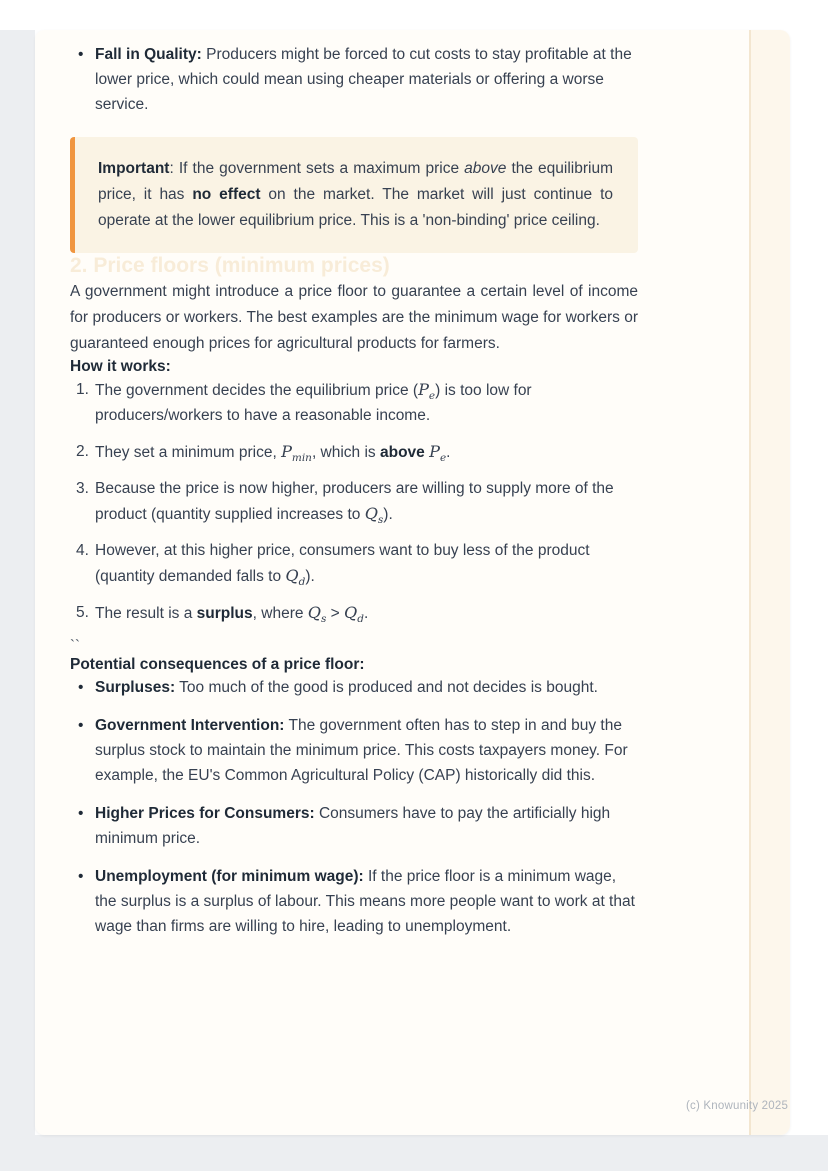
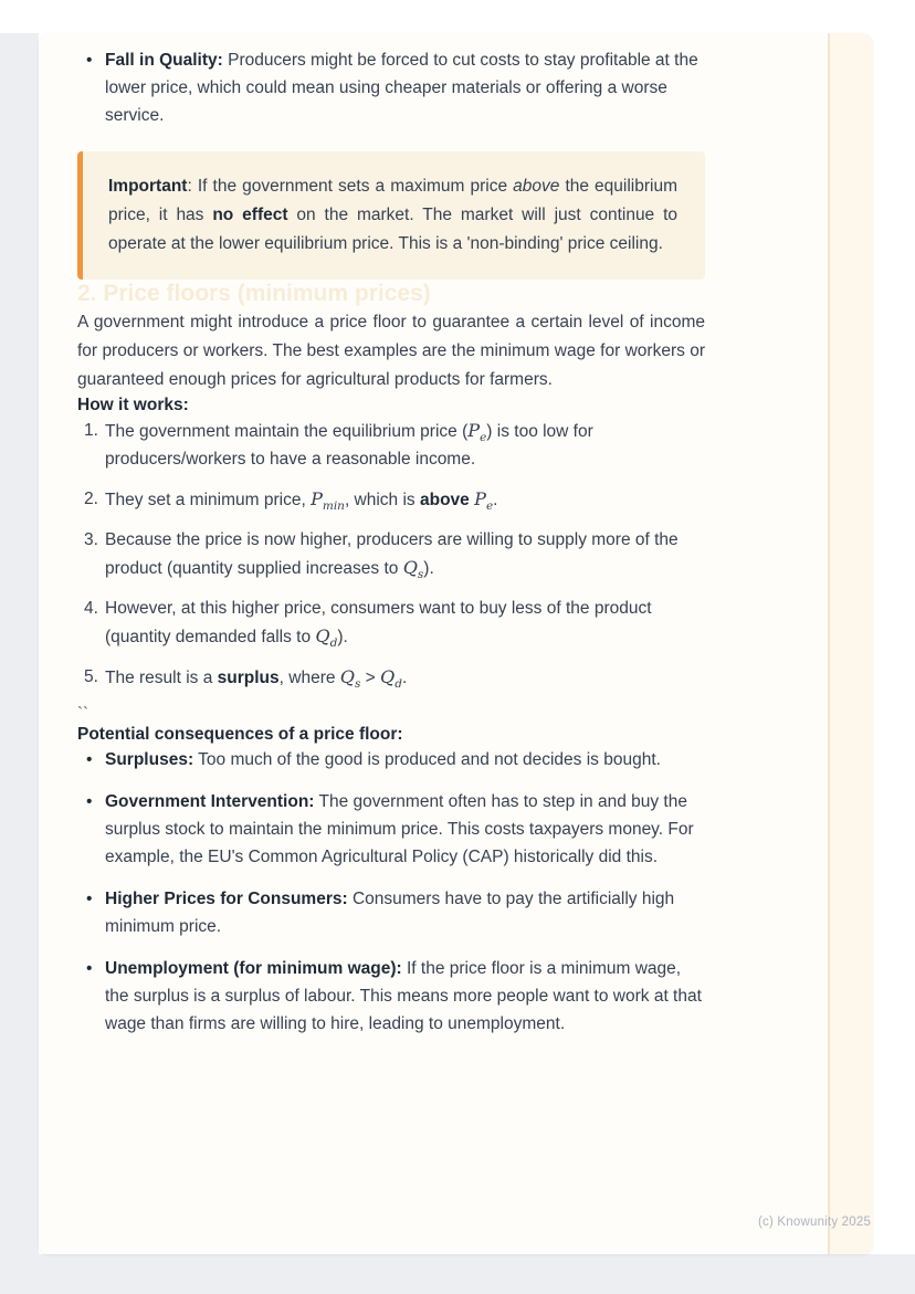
  •
  Fall in Quality: Producers might be forced to cut costs to stay profitable at the lower price, which could mean using cheaper materials or offering a worse service.
  Important: If the government sets a maximum price above the equilibrium price, it has no effect on the market. The market will just continue to operate at the lower equilibrium price. This is a 'non-binding' price ceiling.
  2. Price floors (minimum prices)
  A government might introduce a price floor to guarantee a certain level of income for producers or workers. The best examples are the minimum wage for workers or guaranteed enough prices for agricultural products for farmers.
  How it works:
  1.
- The government decides the equilibrium price (Pe) is too low for producers/workers to have a reasonable income.
+ The government maintain the equilibrium price (Pe) is too low for producers/workers to have a reasonable income.
  2.
  They set a minimum price, Pmin, which is above Pe.
  3.
  Because the price is now higher, producers are willing to supply more of the product (quantity supplied increases to Qs).
  4.
  However, at this higher price, consumers want to buy less of the product (quantity demanded falls to Qd).
  5.
  The result is a surplus, where Qs > Qd.
  ``
  Potential consequences of a price floor:
  •
  Surpluses: Too much of the good is produced and not decides is bought.
  •
  Government Intervention: The government often has to step in and buy the surplus stock to maintain the minimum price. This costs taxpayers money. For example, the EU's Common Agricultural Policy (CAP) historically did this.
  •
  Higher Prices for Consumers: Consumers have to pay the artificially high minimum price.
  •
  Unemployment (for minimum wage): If the price floor is a minimum wage, the surplus is a surplus of labour. This means more people want to work at that wage than firms are willing to hire, leading to unemployment.
  (c) Knowunity 2025
